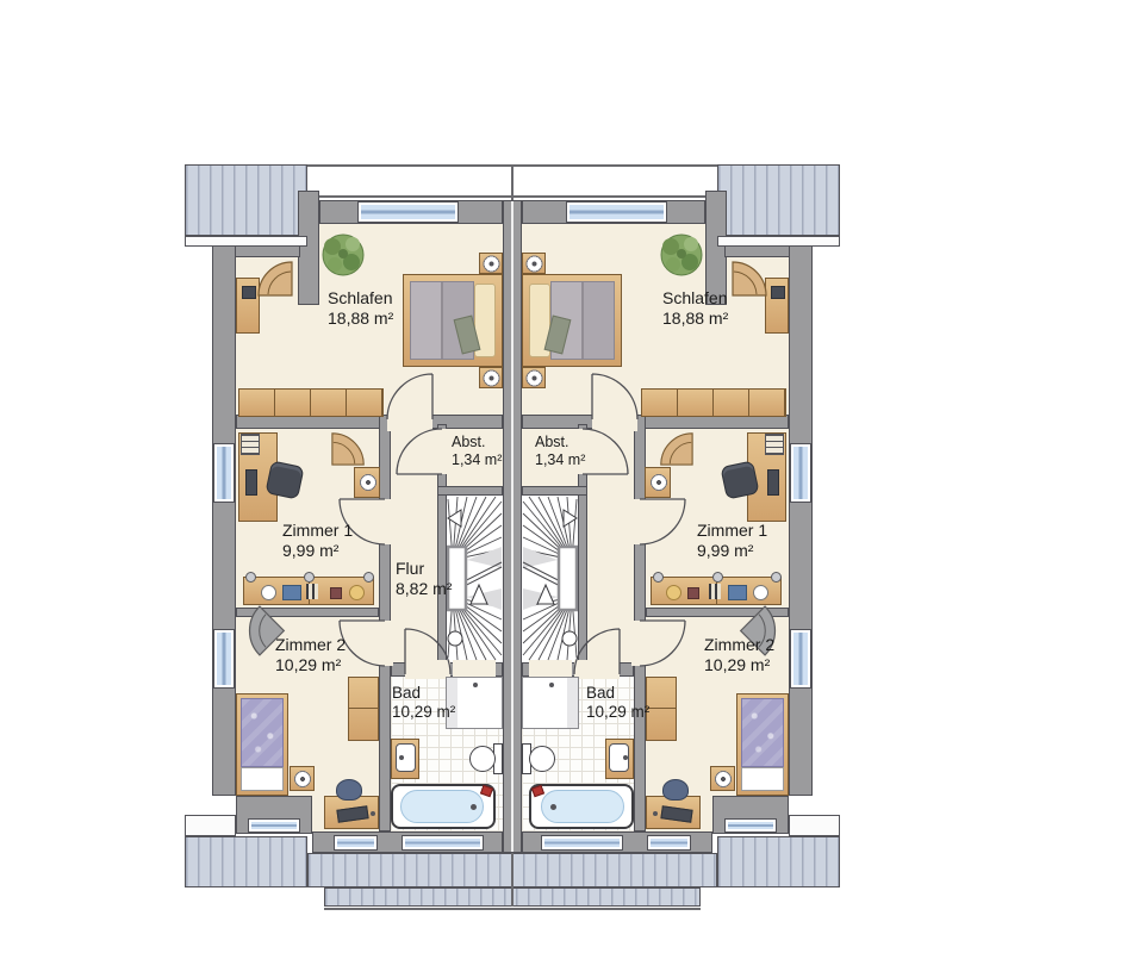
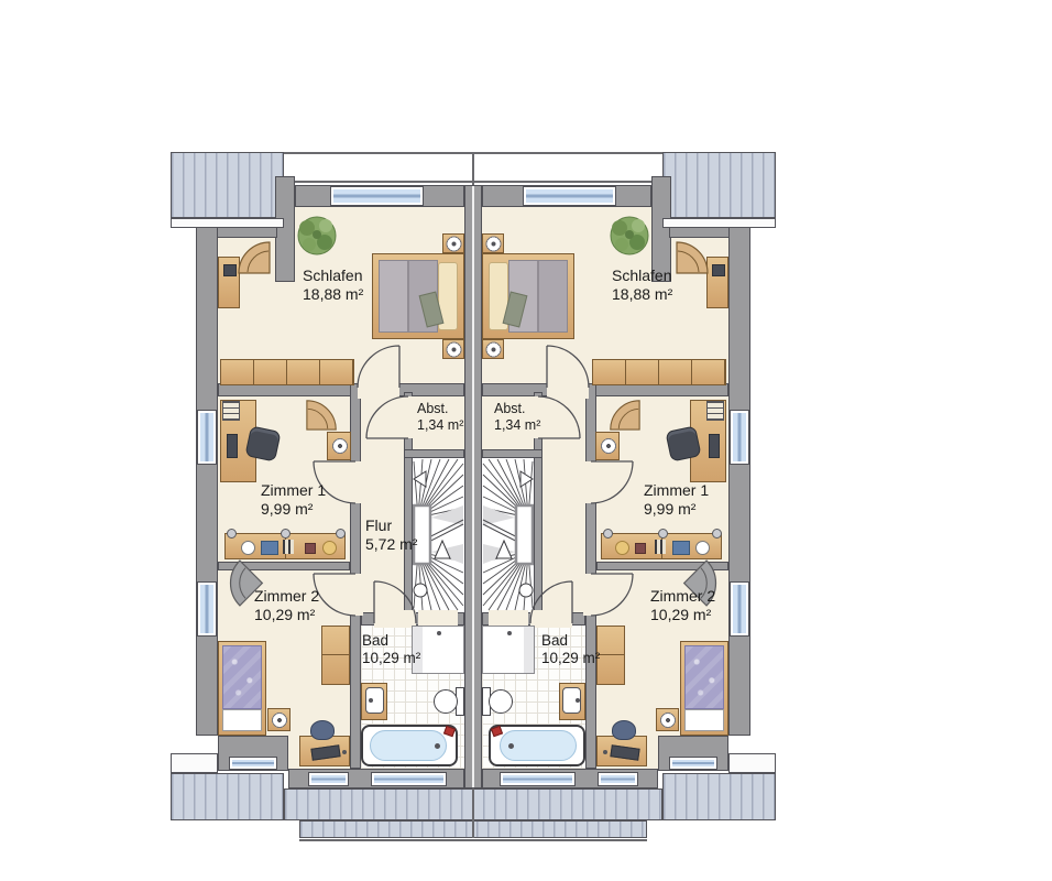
  Schlafen
  18,88 m²
  Schlafen
  18,88 m²
  Zimmer 1
  9,99 m²
  Zimmer 1
  9,99 m²
  Zimmer 2
  10,29 m²
  Zimmer 2
  10,29 m²
  Flur
- 8,82 m²
+ 5,72 m²
  Abst.
  1,34 m²
  Abst.
  1,34 m²
  Bad
  10,29 m²
  Bad
  10,29 m²
